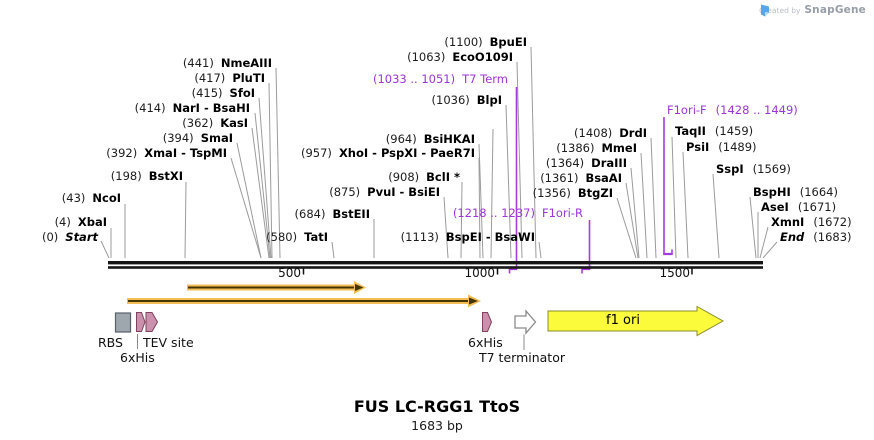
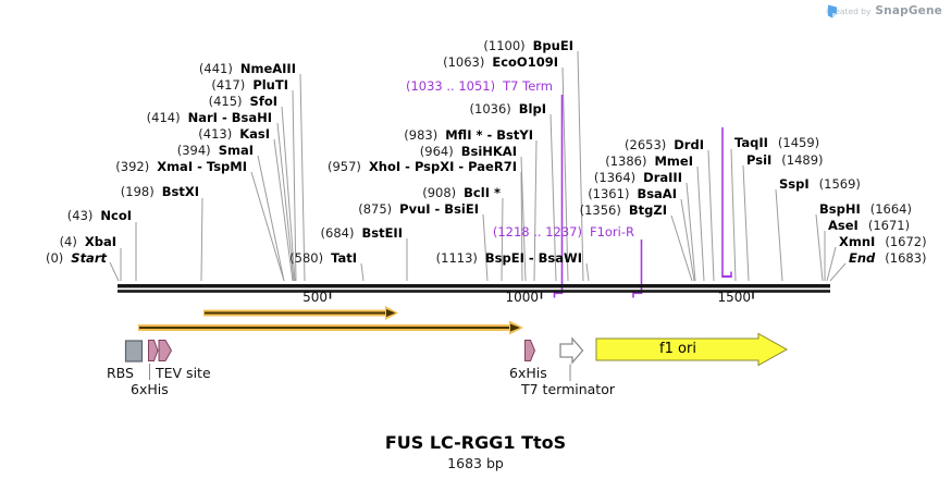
  eated by
  SnapGene
  (0) Start
  (4) XbaI
  (43) NcoI
  (198) BstXI
  (392) XmaI - TspMI
  (394) SmaI
- (362) KasI
+ (413) KasI
  (414) NarI - BsaHI
  (415) SfoI
  (417) PluTI
  (441) NmeAIII
  (580) TatI
  (684) BstEII
  (875) PvuI - BsiEI
  (908) BclI *
  (957) XhoI - PspXI - PaeR7I
  (964) BsiHKAI
+ (983) MflI * - BstYI
  (1036) BlpI
  (1063) EcoO109I
  (1100) BpuEI
  (1113) BspEI - BsaWI
  (1356) BtgZI
  (1361) BsaAI
  (1364) DraIII
  (1386) MmeI
- (1408) DrdI
+ (2653) DrdI
  TaqII (1459)
  PsiI (1489)
  SspI (1569)
  BspHI (1664)
  AseI (1671)
  XmnI (1672)
  End (1683)
  (1033 .. 1051) T7 Term
  (1218 .. 1237) F1ori-R
- F1ori-F (1428 .. 1449)
  500
  1000
  1500
  RBS
  TEV site
  6xHis
  6xHis
  T7 terminator
  f1 ori
  FUS LC-RGG1 TtoS
  1683 bp
